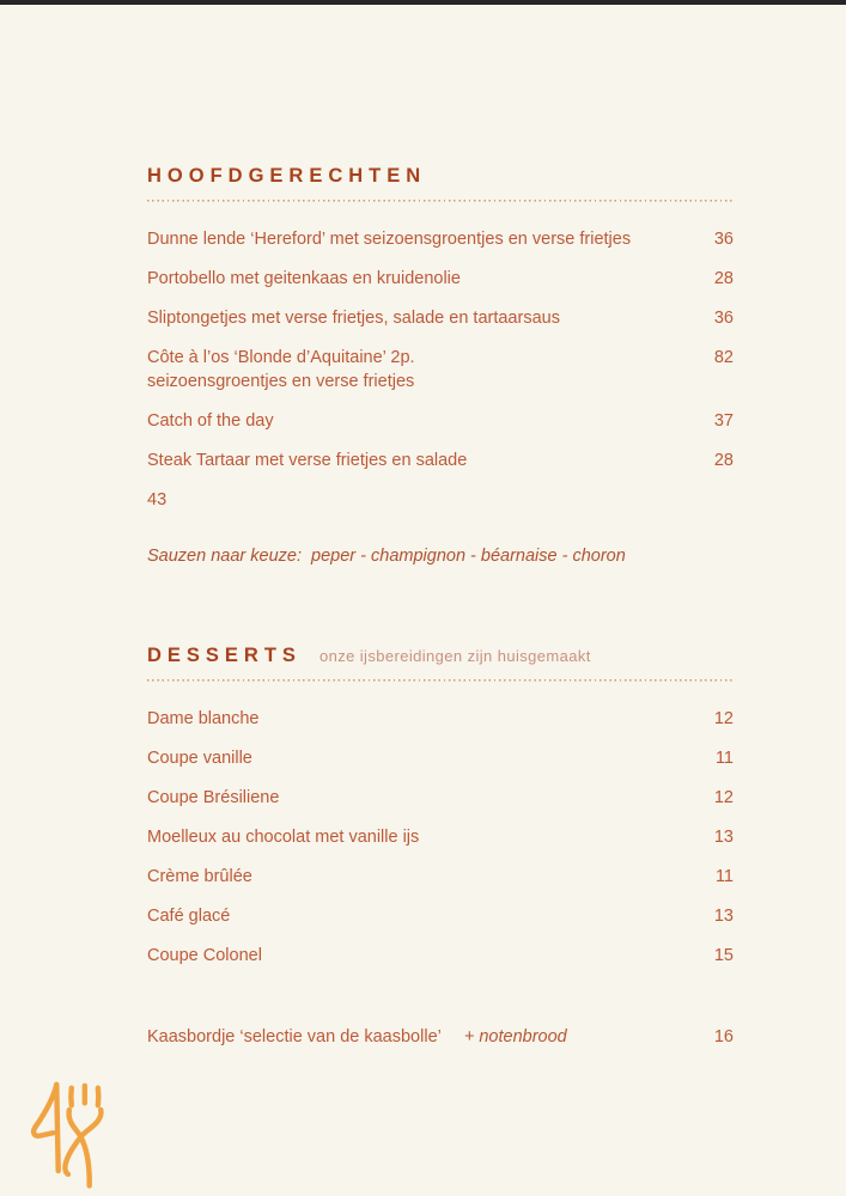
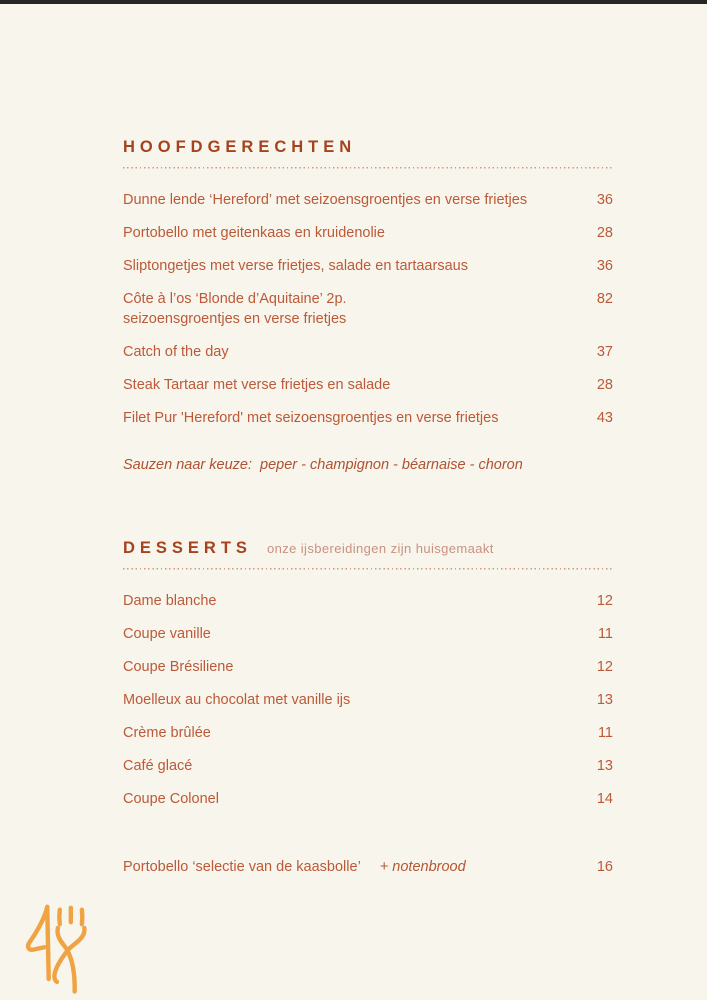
  HOOFDGERECHTEN
  Dunne lende ‘Hereford’ met seizoensgroentjes en verse frietjes
  36
  Portobello met geitenkaas en kruidenolie
  28
  Sliptongetjes met verse frietjes, salade en tartaarsaus
  36
  Côte à l’os ‘Blonde d’Aquitaine’ 2p.
  seizoensgroentjes en verse frietjes
  82
  Catch of the day
  37
  Steak Tartaar met verse frietjes en salade
  28
+ Filet Pur 'Hereford' met seizoensgroentjes en verse frietjes
  43
  Sauzen naar keuze: peper - champignon - béarnaise - choron
  DESSERTS
  onze ijsbereidingen zijn huisgemaakt
  Dame blanche
  12
  Coupe vanille
  11
  Coupe Brésiliene
  12
  Moelleux au chocolat met vanille ijs
  13
  Crème brûlée
  11
  Café glacé
  13
  Coupe Colonel
- 15
+ 14
- Kaasbordje ‘selectie van de kaasbolle’
+ Portobello ‘selectie van de kaasbolle’
  + notenbrood
  16
